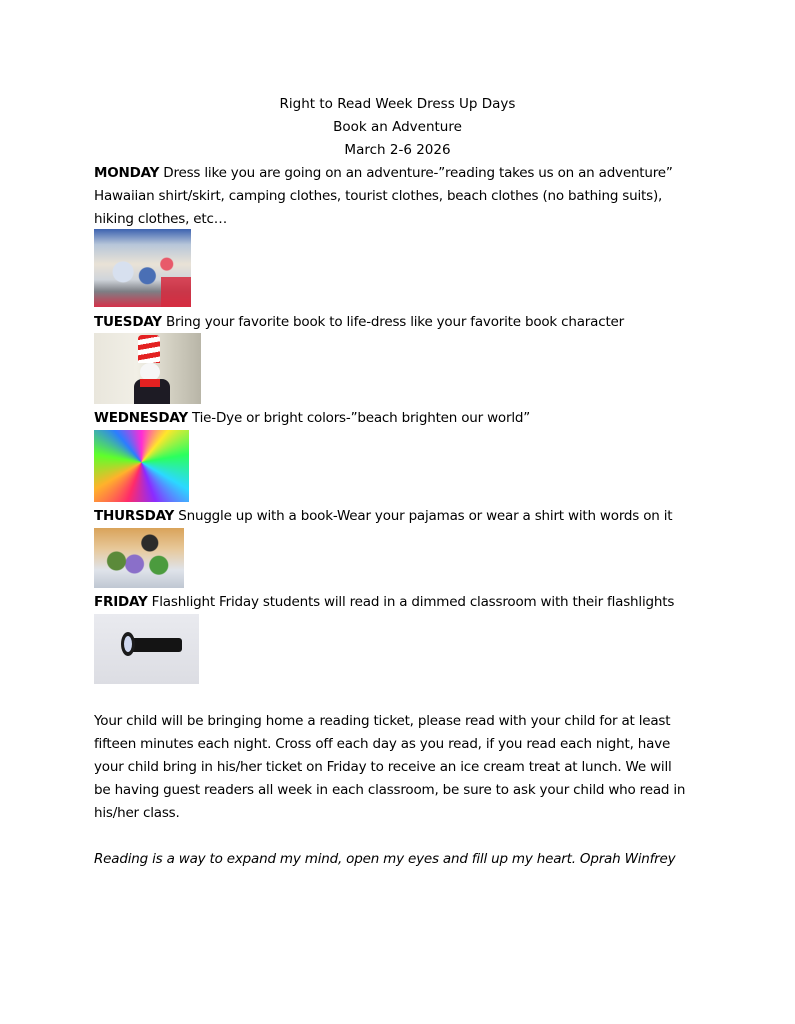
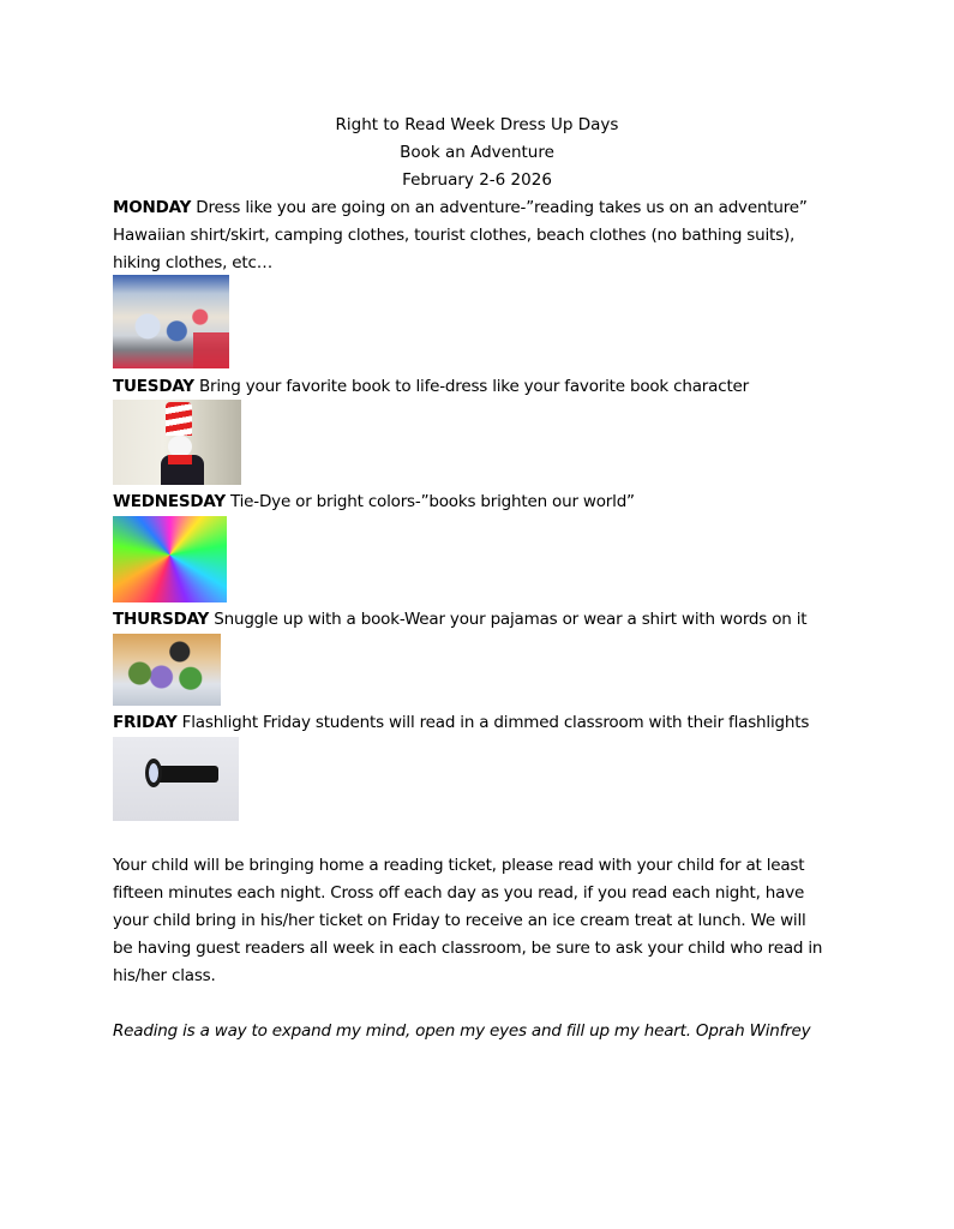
  Right to Read Week Dress Up Days
  Book an Adventure
- March 2-6 2026
+ February 2-6 2026
  MONDAY Dress like you are going on an adventure-”reading takes us on an adventure”
  Hawaiian shirt/skirt, camping clothes, tourist clothes, beach clothes (no bathing suits),
  hiking clothes, etc…
  TUESDAY Bring your favorite book to life-dress like your favorite book character
- WEDNESDAY Tie-Dye or bright colors-”beach brighten our world”
+ WEDNESDAY Tie-Dye or bright colors-”books brighten our world”
  THURSDAY Snuggle up with a book-Wear your pajamas or wear a shirt with words on it
  FRIDAY Flashlight Friday students will read in a dimmed classroom with their flashlights
  Your child will be bringing home a reading ticket, please read with your child for at least
  fifteen minutes each night. Cross off each day as you read, if you read each night, have
  your child bring in his/her ticket on Friday to receive an ice cream treat at lunch. We will
  be having guest readers all week in each classroom, be sure to ask your child who read in
  his/her class.
  Reading is a way to expand my mind, open my eyes and fill up my heart. Oprah Winfrey
